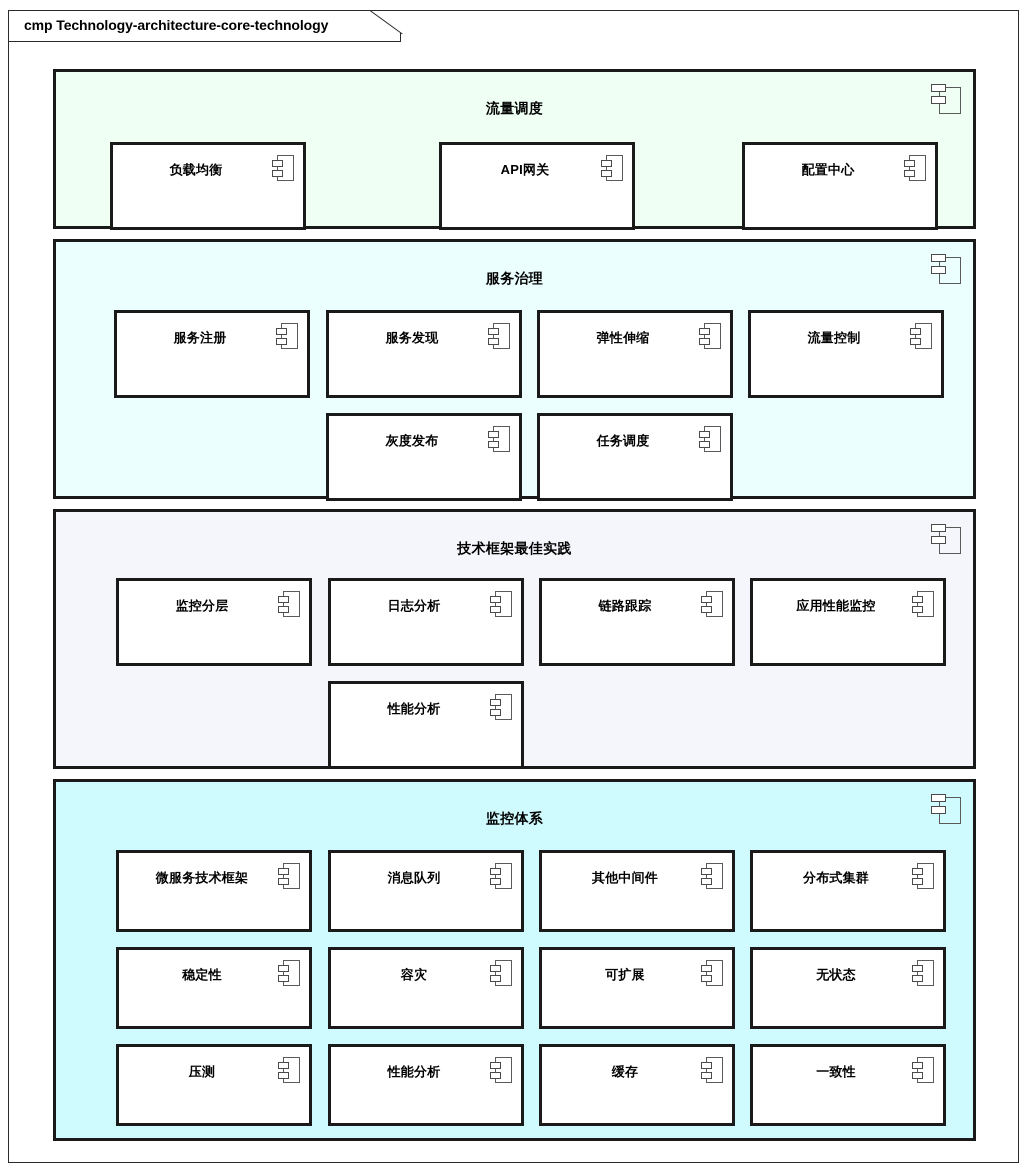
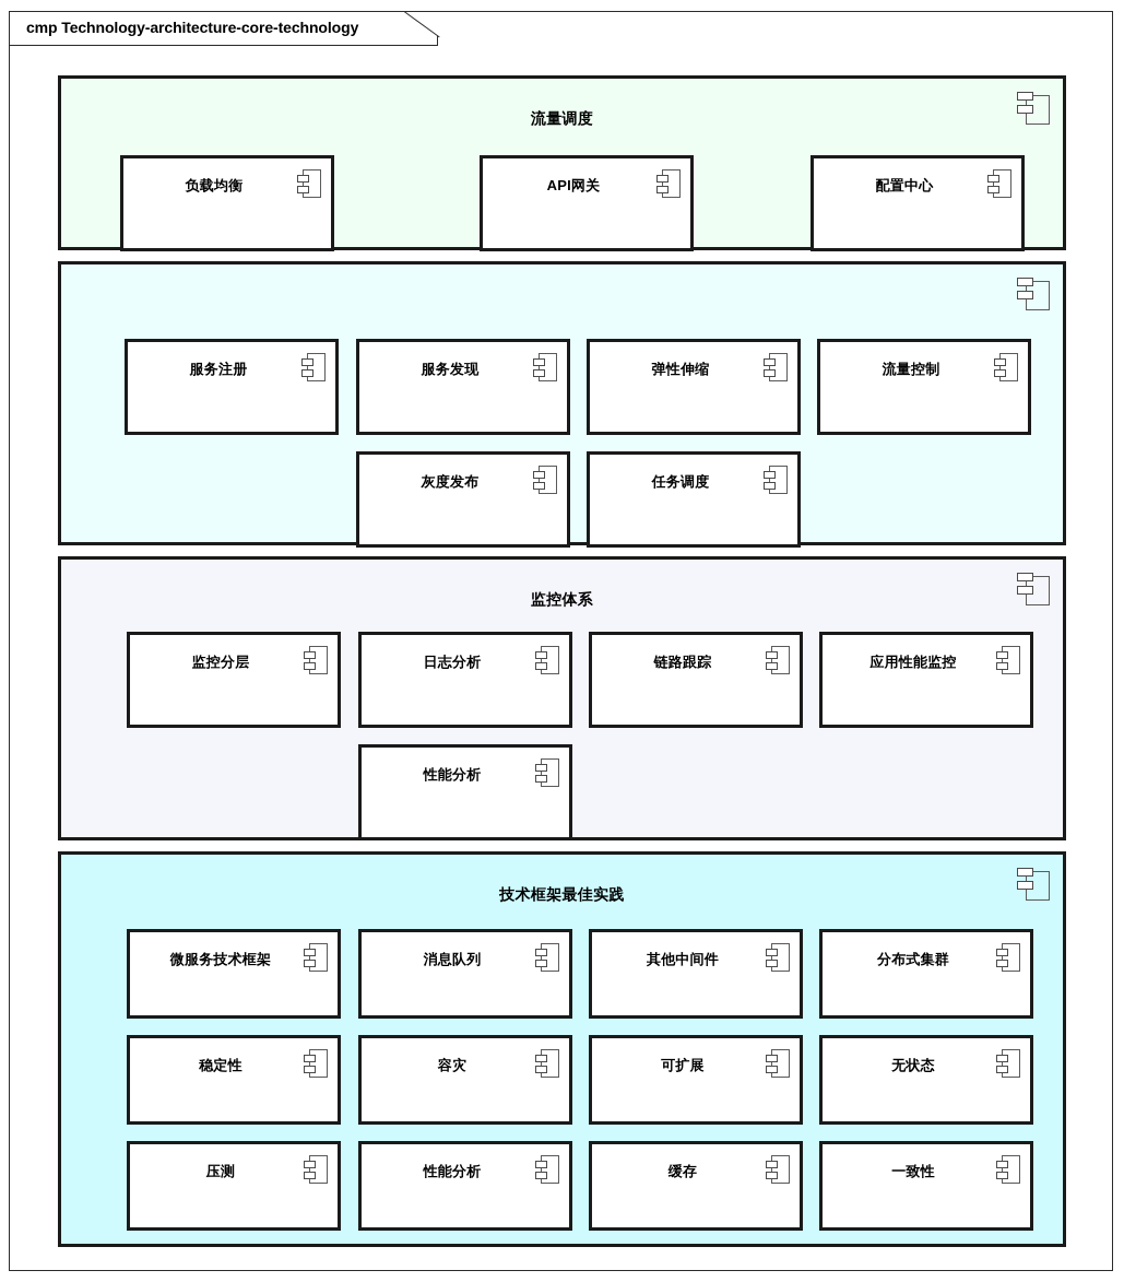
  cmp Technology-architecture-core-technology
  流量调度
  负载均衡
  API网关
  配置中心
- 服务治理
  服务注册
  服务发现
  弹性伸缩
  流量控制
  灰度发布
  任务调度
- 技术框架最佳实践
+ 监控体系
  监控分层
  日志分析
  链路跟踪
  应用性能监控
  性能分析
- 监控体系
+ 技术框架最佳实践
  微服务技术框架
  消息队列
  其他中间件
  分布式集群
  稳定性
  容灾
  可扩展
  无状态
  压测
  性能分析
  缓存
  一致性
